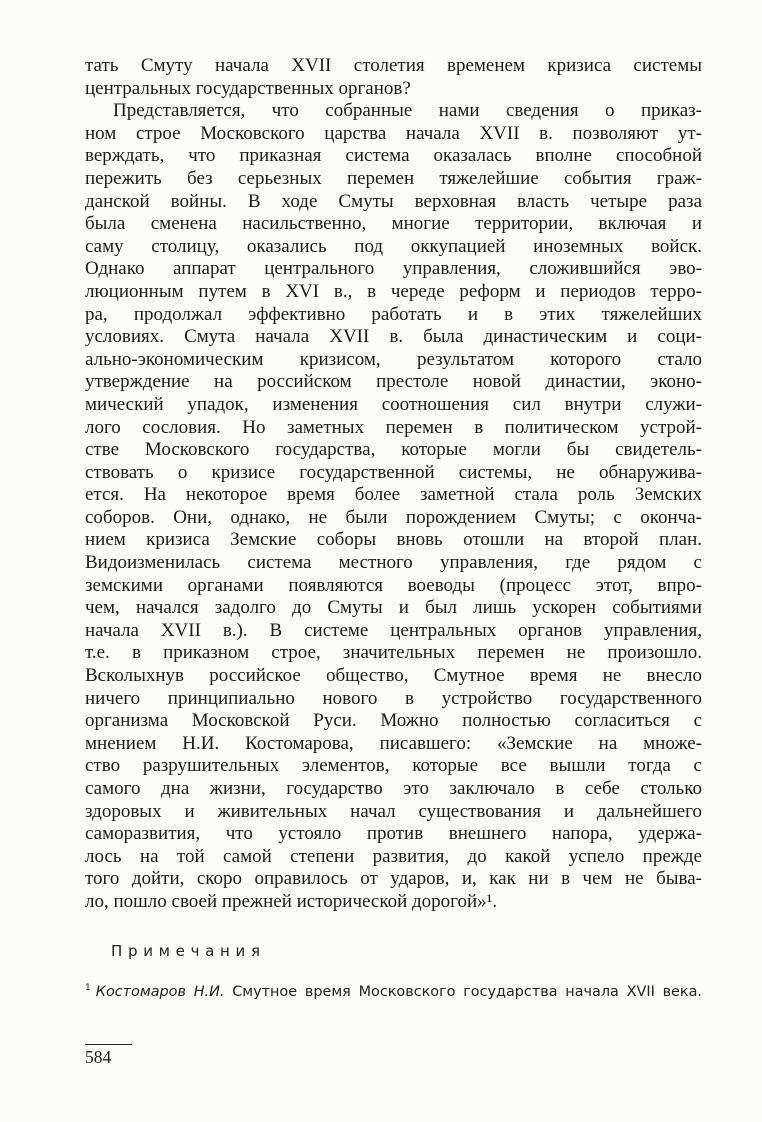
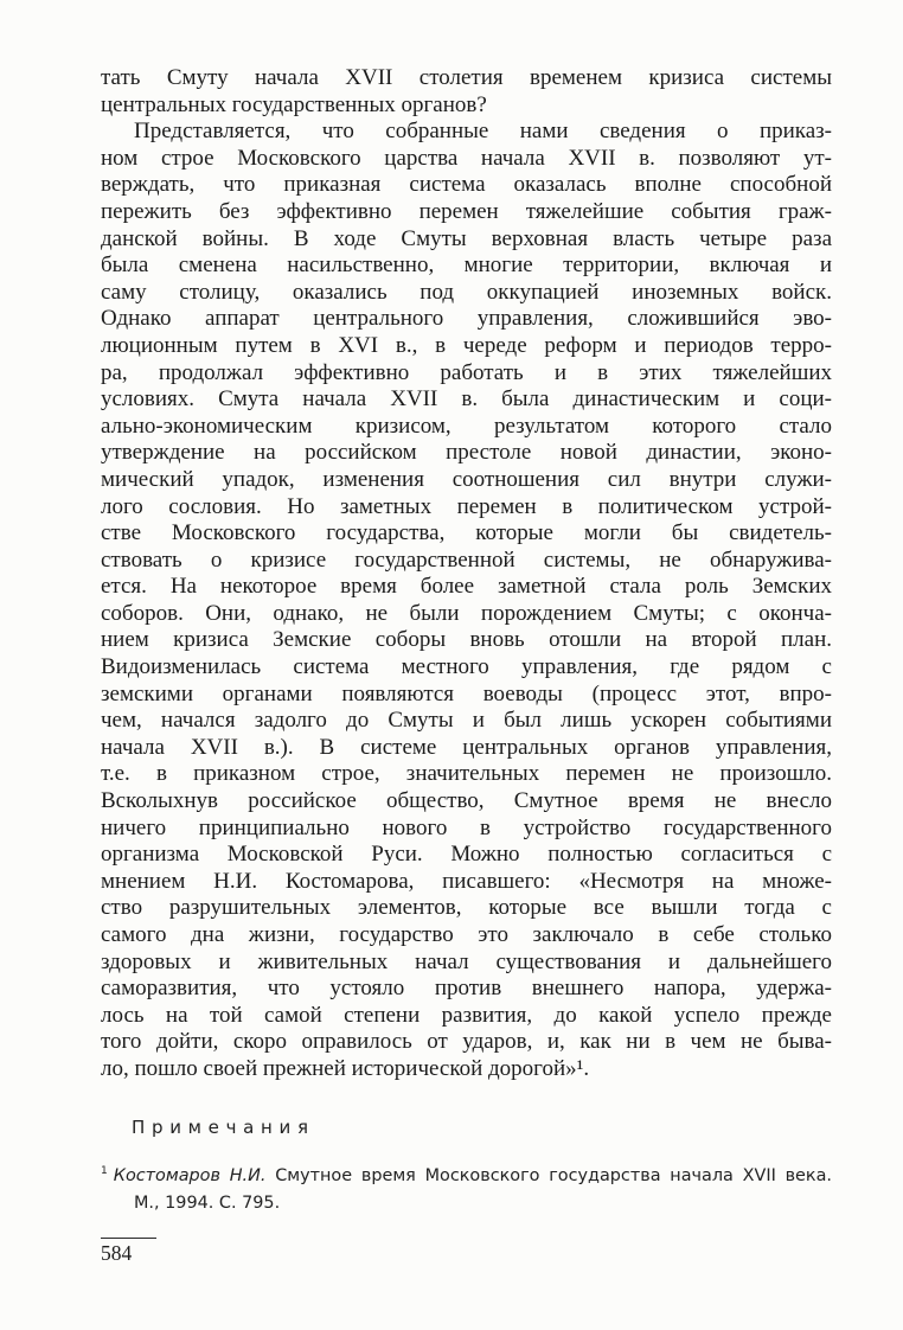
  тать Смуту начала XVII столетия временем кризиса системы
  центральных государственных органов?
  Представляется, что собранные нами сведения о приказ-
  ном строе Московского царства начала XVII в. позволяют ут-
  верждать, что приказная система оказалась вполне способной
- пережить без серьезных перемен тяжелейшие события граж-
+ пережить без эффективно перемен тяжелейшие события граж-
  данской войны. В ходе Смуты верховная власть четыре раза
  была сменена насильственно, многие территории, включая и
  саму столицу, оказались под оккупацией иноземных войск.
  Однако аппарат центрального управления, сложившийся эво-
  люционным путем в XVI в., в череде реформ и периодов терро-
  ра, продолжал эффективно работать и в этих тяжелейших
  условиях. Смута начала XVII в. была династическим и соци-
  ально-экономическим кризисом, результатом которого стало
  утверждение на российском престоле новой династии, эконо-
  мический упадок, изменения соотношения сил внутри служи-
  лого сословия. Но заметных перемен в политическом устрой-
  стве Московского государства, которые могли бы свидетель-
  ствовать о кризисе государственной системы, не обнаружива-
  ется. На некоторое время более заметной стала роль Земских
  соборов. Они, однако, не были порождением Смуты; с оконча-
  нием кризиса Земские соборы вновь отошли на второй план.
  Видоизменилась система местного управления, где рядом с
  земскими органами появляются воеводы (процесс этот, впро-
  чем, начался задолго до Смуты и был лишь ускорен событиями
  начала XVII в.). В системе центральных органов управления,
  т.е. в приказном строе, значительных перемен не произошло.
  Всколыхнув российское общество, Смутное время не внесло
  ничего принципиально нового в устройство государственного
  организма Московской Руси. Можно полностью согласиться с
- мнением Н.И. Костомарова, писавшего: «Земские на множе-
+ мнением Н.И. Костомарова, писавшего: «Несмотря на множе-
  ство разрушительных элементов, которые все вышли тогда с
  самого дна жизни, государство это заключало в себе столько
  здоровых и живительных начал существования и дальнейшего
  саморазвития, что устояло против внешнего напора, удержа-
  лось на той самой степени развития, до какой успело прежде
  того дойти, скоро оправилось от ударов, и, как ни в чем не быва-
  ло, пошло своей прежней исторической дорогой»¹.
  Примечания
  1 Костомаров Н.И. Смутное время Московского государства начала XVII века.
+ М., 1994. С. 795.
  584
